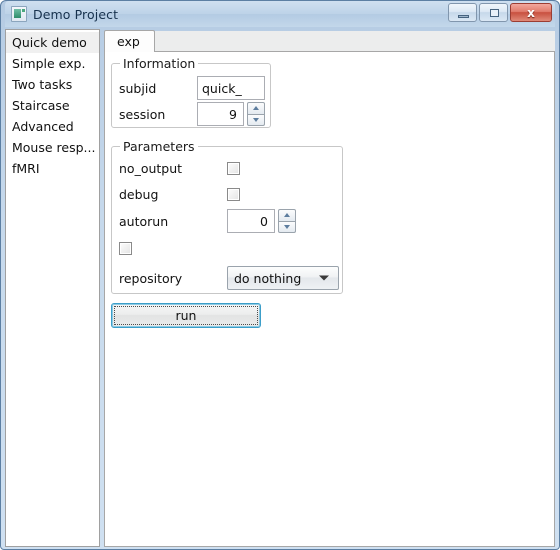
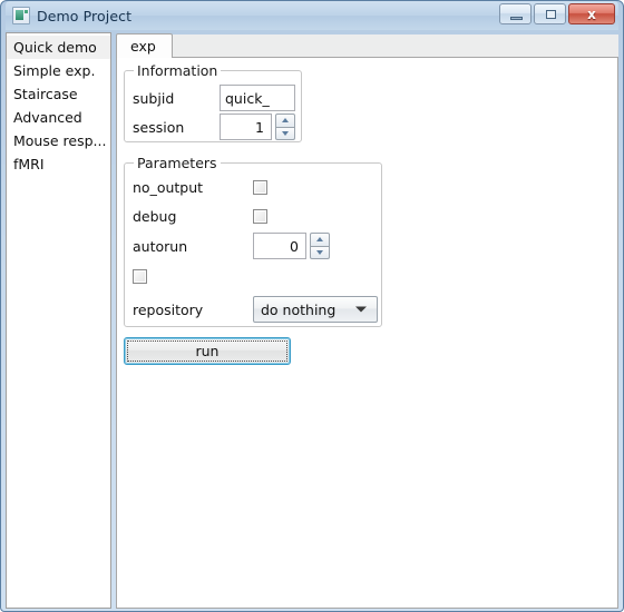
  Demo Project
  x
  Quick demo
  Simple exp.
- Two tasks
  Staircase
  Advanced
  Mouse resp...
  fMRI
  exp
  Information
  subjid
  quick_
  session
- 9
+ 1
  Parameters
  no_output
  debug
  autorun
  0
  repository
  do nothing
  run
